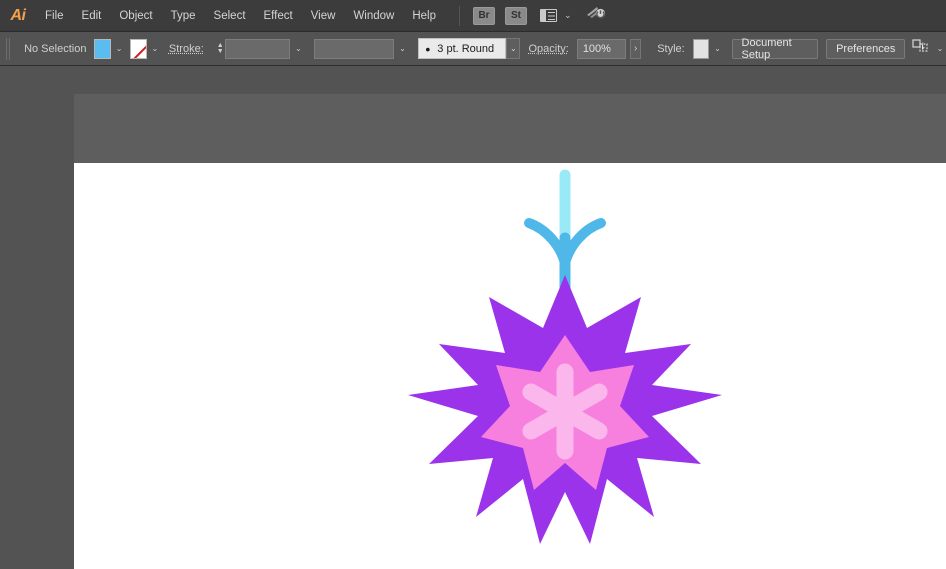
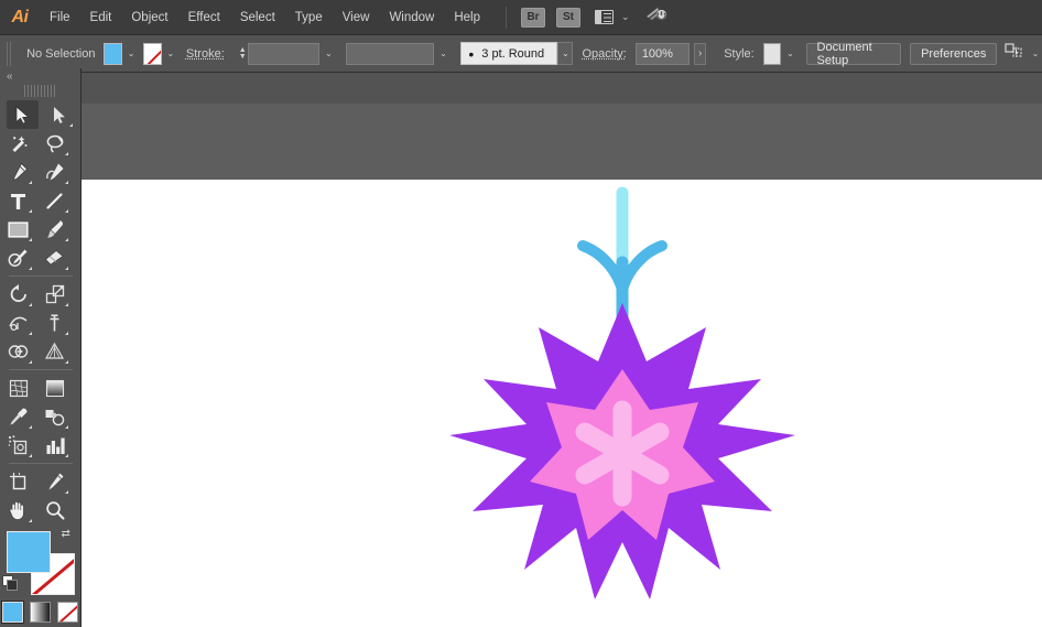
  Ai
  File
  Edit
  Object
- Type
+ Effect
  Select
- Effect
+ Type
  View
  Window
  Help
  Br
  St
  ⌄
  No Selection
  ⌄
  ⌄
  Stroke:
  ⌄
  ⌄
  •
  3 pt. Round
  ⌄
  Opacity:
  100%
  ›
  Style:
  ⌄
  Document Setup
  Preferences
  ⌄
+ «
+ ⇄
